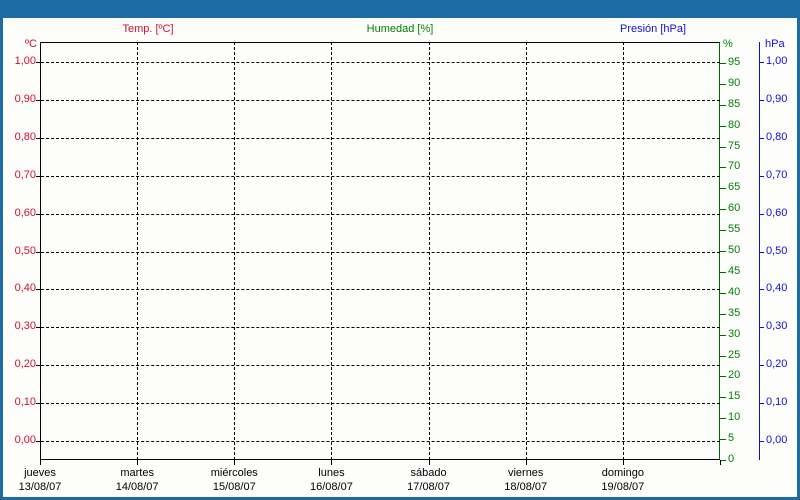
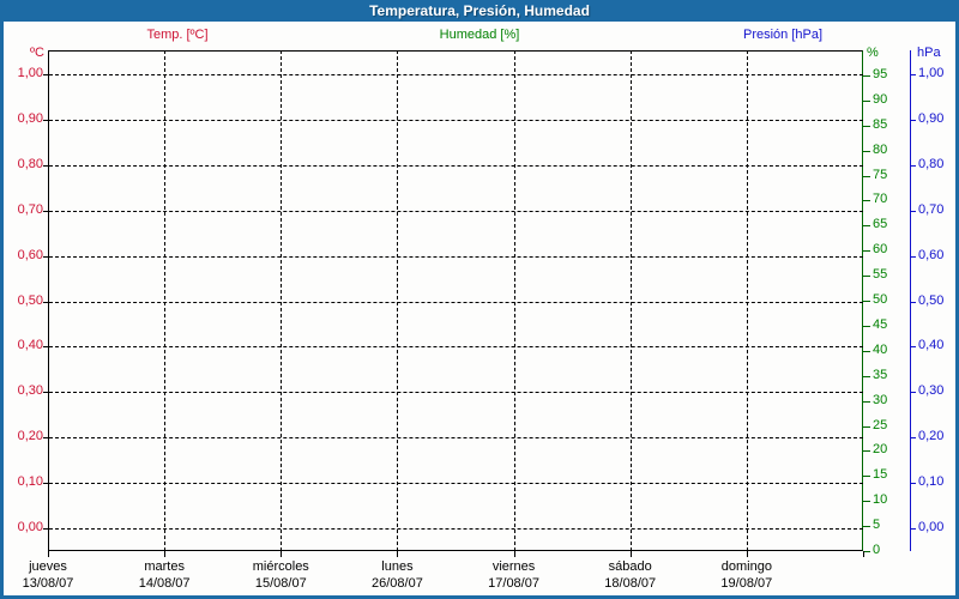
+ Temperatura, Presión, Humedad
  Temp. [ºC]
  Humedad [%]
  Presión [hPa]
  ºC
  %
  hPa
  1,00
  1,00
  0,90
  0,90
  0,80
  0,80
  0,70
  0,70
  0,60
  0,60
  0,50
  0,50
  0,40
  0,40
  0,30
  0,30
  0,20
  0,20
  0,10
  0,10
  0,00
  0,00
  95
  90
  85
  80
  75
  70
  65
  60
  55
  50
  45
  40
  35
  30
  25
  20
  15
  10
  5
  0
  jueves
  13/08/07
  martes
  14/08/07
  miércoles
  15/08/07
  lunes
- 16/08/07
+ 26/08/07
- sábado
+ viernes
  17/08/07
- viernes
+ sábado
  18/08/07
  domingo
  19/08/07
